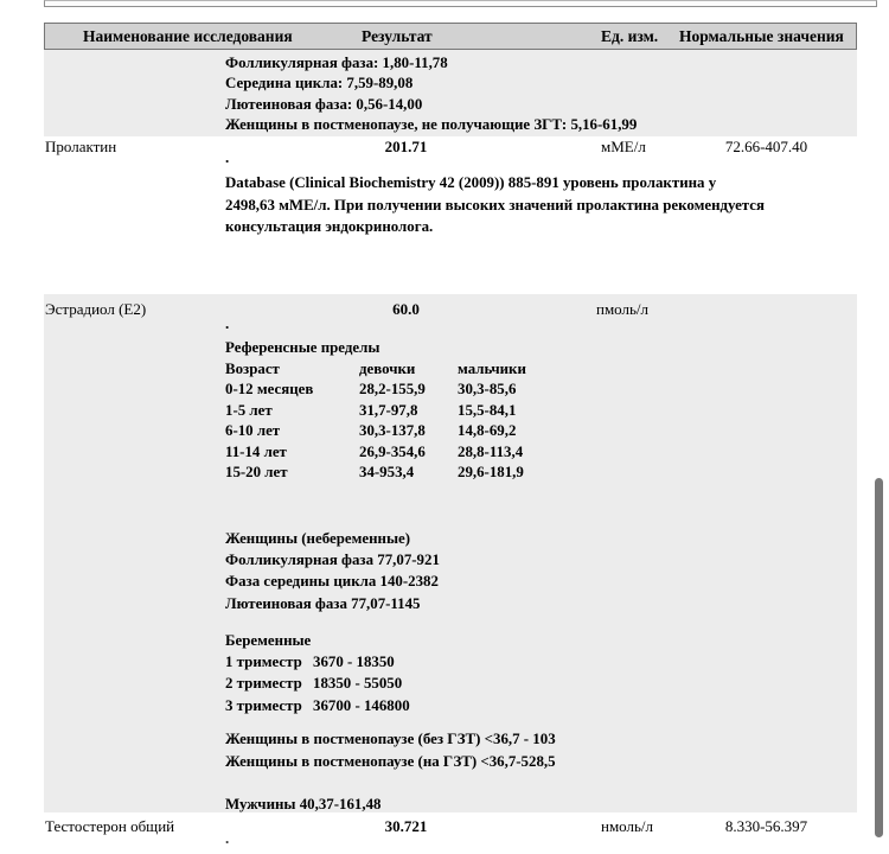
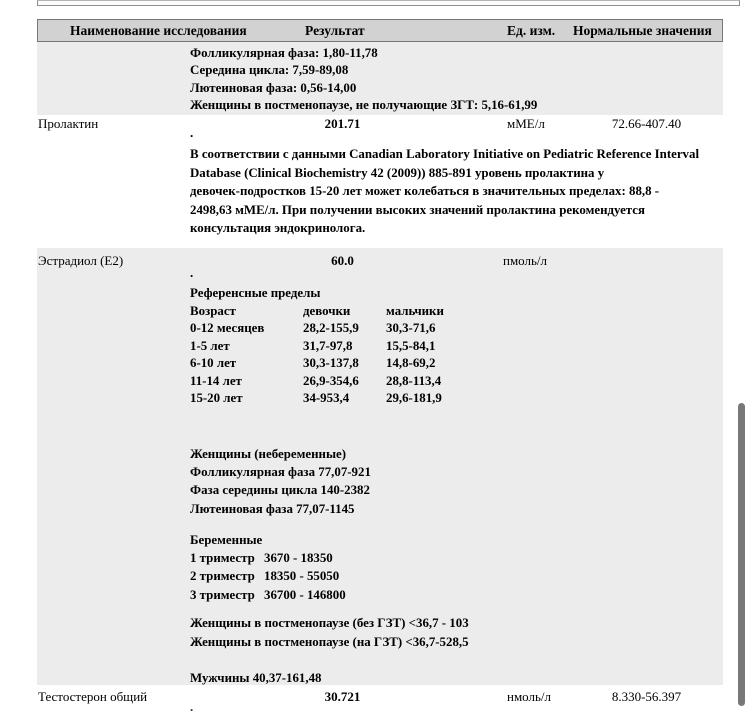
  Наименование исследования
  Результат
  Ед. изм.
  Нормальные значения
  Фолликулярная фаза: 1,80-11,78
  Середина цикла: 7,59-89,08
  Лютеиновая фаза: 0,56-14,00
  Женщины в постменопаузе, не получающие ЗГТ: 5,16-61,99
  Пролактин
  201.71
  мМЕ/л
  72.66-407.40
  .
+ В соответствии с данными Canadian Laboratory Initiative on Pediatric Reference Interval
  Database (Clinical Biochemistry 42 (2009)) 885-891 уровень пролактина у
+ девочек-подростков 15-20 лет может колебаться в значительных пределах: 88,8 -
  2498,63 мМЕ/л. При получении высоких значений пролактина рекомендуется
  консультация эндокринолога.
  Эстрадиол (Е2)
  60.0
  пмоль/л
  .
  Референсные пределы
  Возраст
  девочки
  мальчики
  0-12 месяцев
  28,2-155,9
- 30,3-85,6
+ 30,3-71,6
  1-5 лет
  31,7-97,8
  15,5-84,1
  6-10 лет
  30,3-137,8
  14,8-69,2
  11-14 лет
  26,9-354,6
  28,8-113,4
  15-20 лет
  34-953,4
  29,6-181,9
  Женщины (небеременные)
  Фолликулярная фаза 77,07-921
  Фаза середины цикла 140-2382
  Лютеиновая фаза 77,07-1145
  Беременные
  1 триместр
  3670 - 18350
  2 триместр
  18350 - 55050
  3 триместр
  36700 - 146800
  Женщины в постменопаузе (без ГЗТ) <36,7 - 103
  Женщины в постменопаузе (на ГЗТ) <36,7-528,5
  Мужчины 40,37-161,48
  Тестостерон общий
  30.721
  нмоль/л
  8.330-56.397
  .
